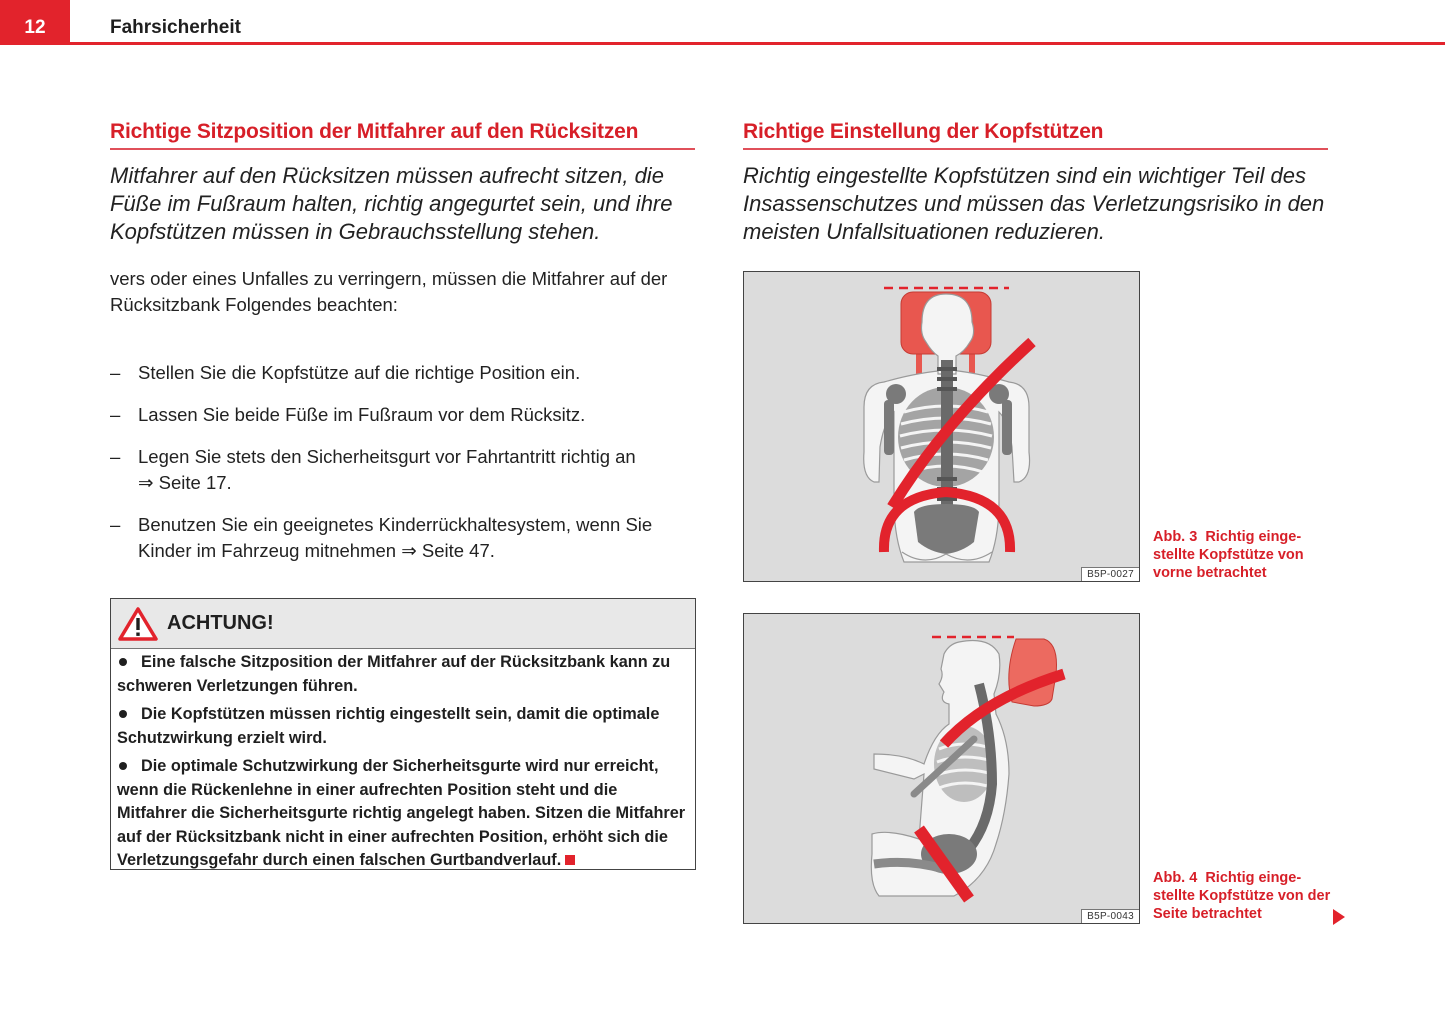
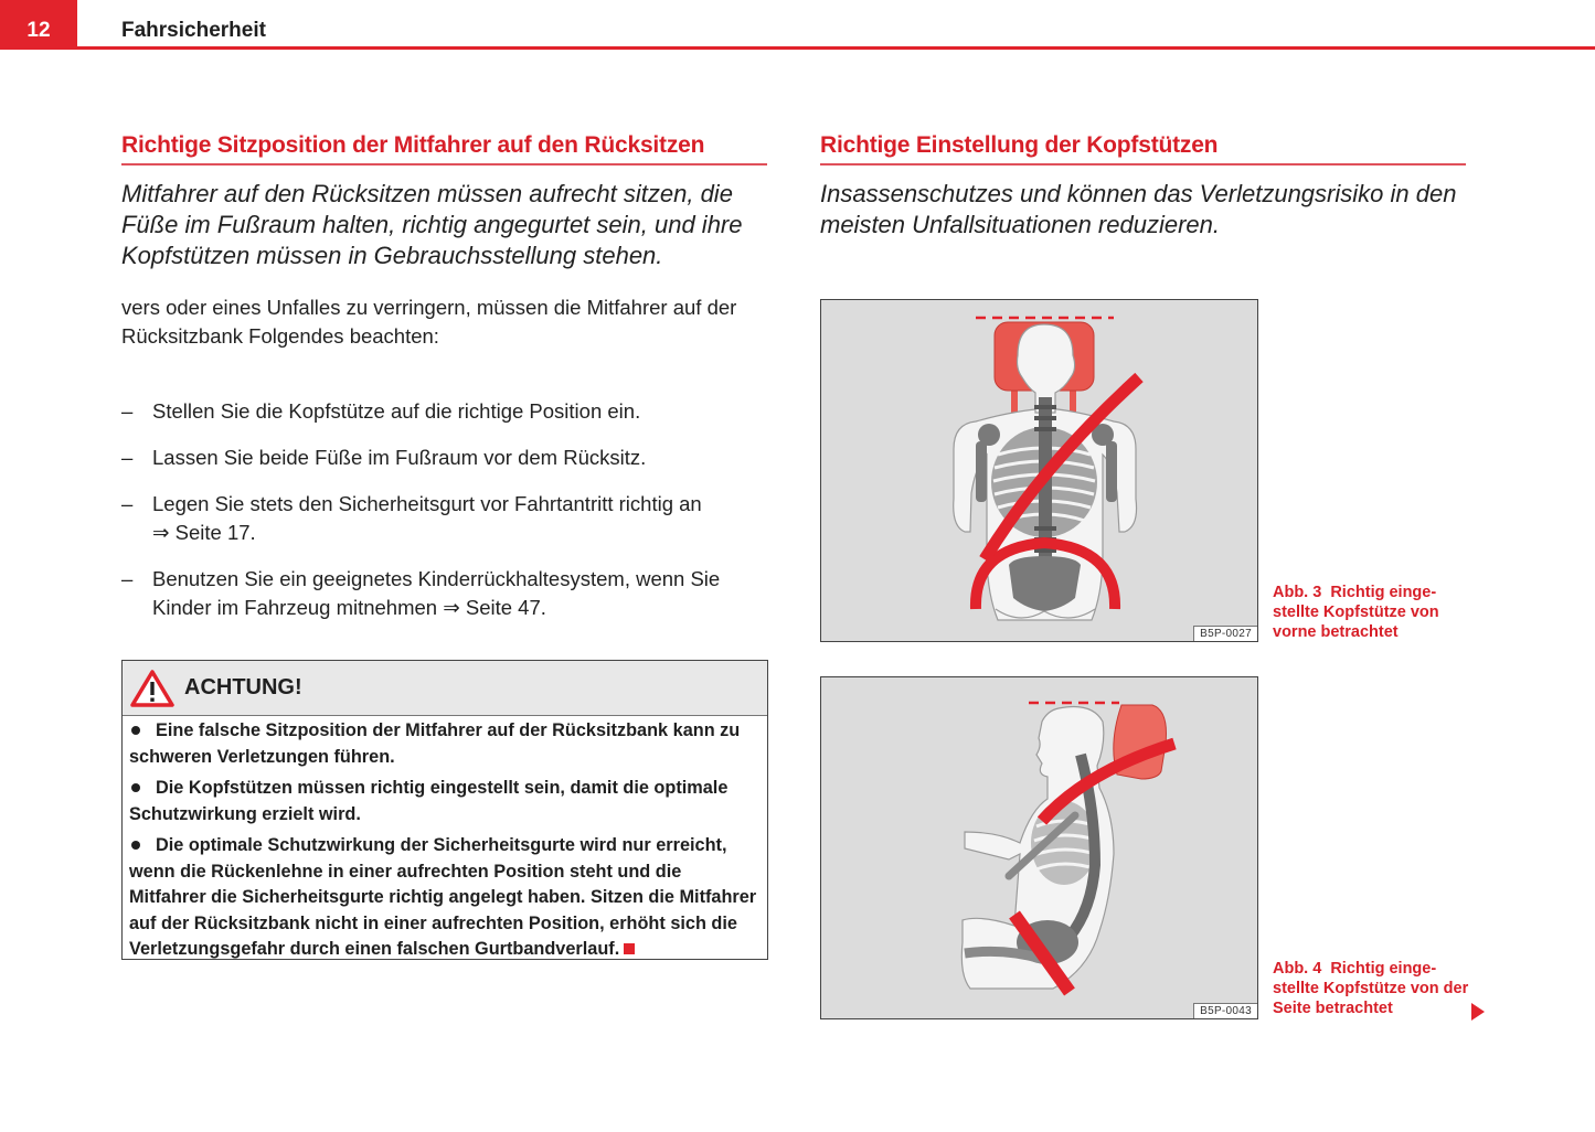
  12
  Fahrsicherheit
  Richtige Sitzposition der Mitfahrer auf den Rücksitzen
  Mitfahrer auf den Rücksitzen müssen aufrecht sitzen, die
  Füße im Fußraum halten, richtig angegurtet sein, und ihre
  Kopfstützen müssen in Gebrauchsstellung stehen.
  vers oder eines Unfalles zu verringern, müssen die Mitfahrer auf der
  Rücksitzbank Folgendes beachten:
  –
  Stellen Sie die Kopfstütze auf die richtige Position ein.
  –
  Lassen Sie beide Füße im Fußraum vor dem Rücksitz.
  –
  Legen Sie stets den Sicherheitsgurt vor Fahrtantritt richtig an
  ⇒ Seite 17.
  –
  Benutzen Sie ein geeignetes Kinderrückhaltesystem, wenn Sie
  Kinder im Fahrzeug mitnehmen ⇒ Seite 47.
  ACHTUNG!
  Eine falsche Sitzposition der Mitfahrer auf der Rücksitzbank kann zu schweren Verletzungen führen.
  Die Kopfstützen müssen richtig eingestellt sein, damit die optimale Schutzwirkung erzielt wird.
  Die optimale Schutzwirkung der Sicherheitsgurte wird nur erreicht, wenn die Rückenlehne in einer aufrechten Position steht und die Mitfahrer die Sicherheitsgurte richtig angelegt haben. Sitzen die Mitfahrer auf der Rücksitzbank nicht in einer aufrechten Position, erhöht sich die Verlet­zungsgefahr durch einen falschen Gurtbandverlauf.
  Richtige Einstellung der Kopfstützen
- Richtig eingestellte Kopfstützen sind ein wichtiger Teil des
- Insassenschutzes und müssen das Verletzungsrisiko in den
+ Insassenschutzes und können das Verletzungsrisiko in den
  meisten Unfallsituationen reduzieren.
  B5P-0027
  Abb. 3 Richtig einge-
  stellte Kopfstütze von
  vorne betrachtet
  B5P-0043
  Abb. 4 Richtig einge-
  stellte Kopfstütze von der
  Seite betrachtet
